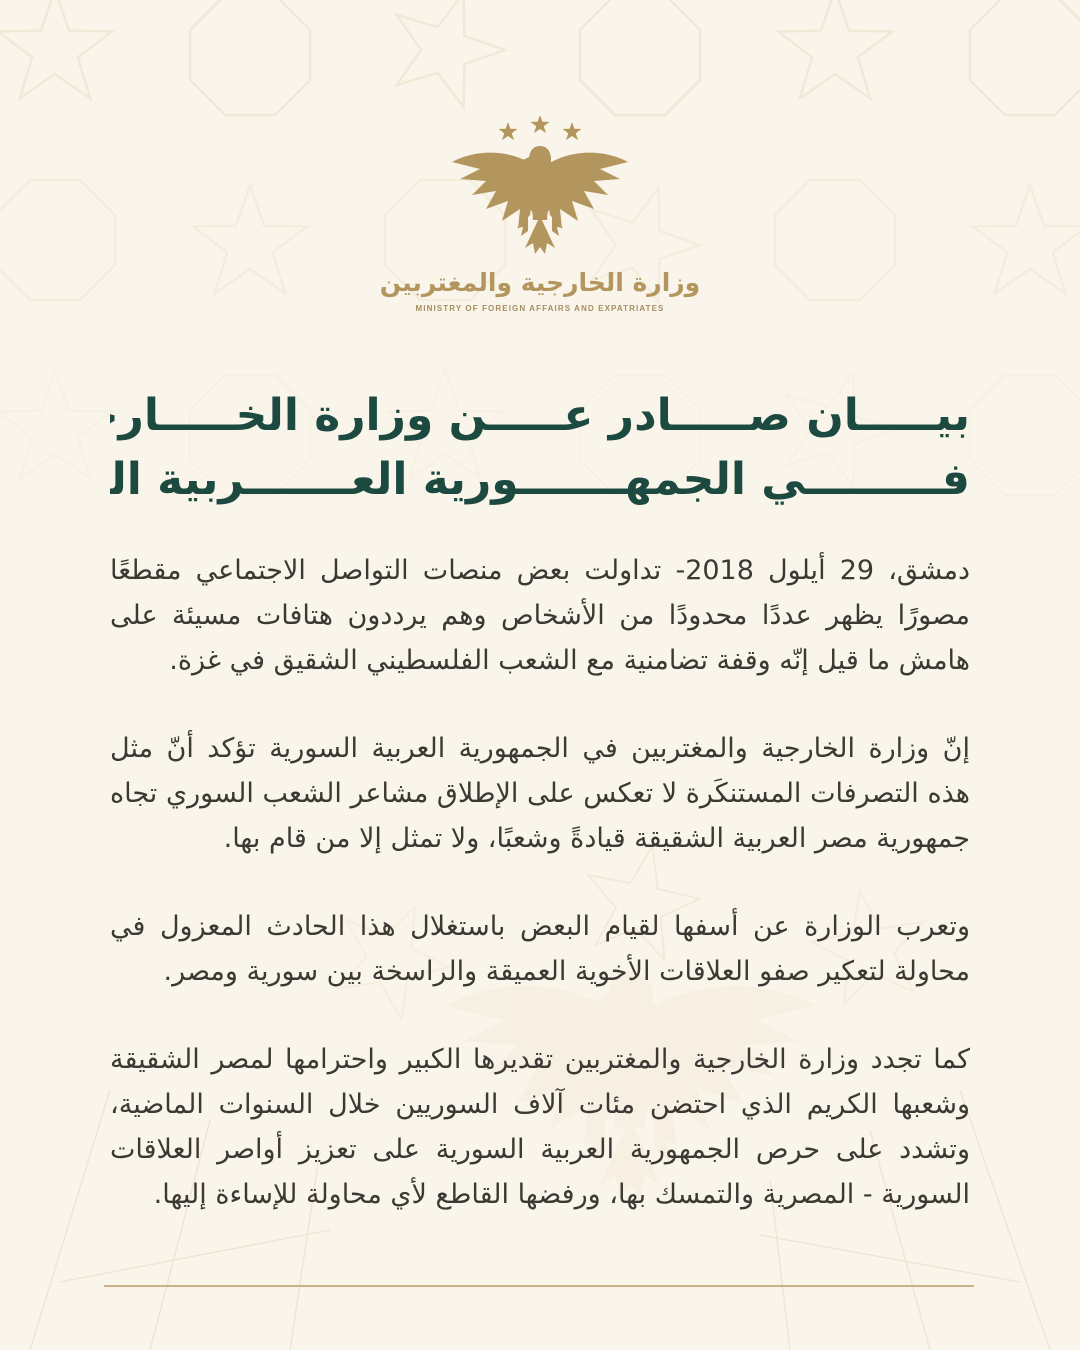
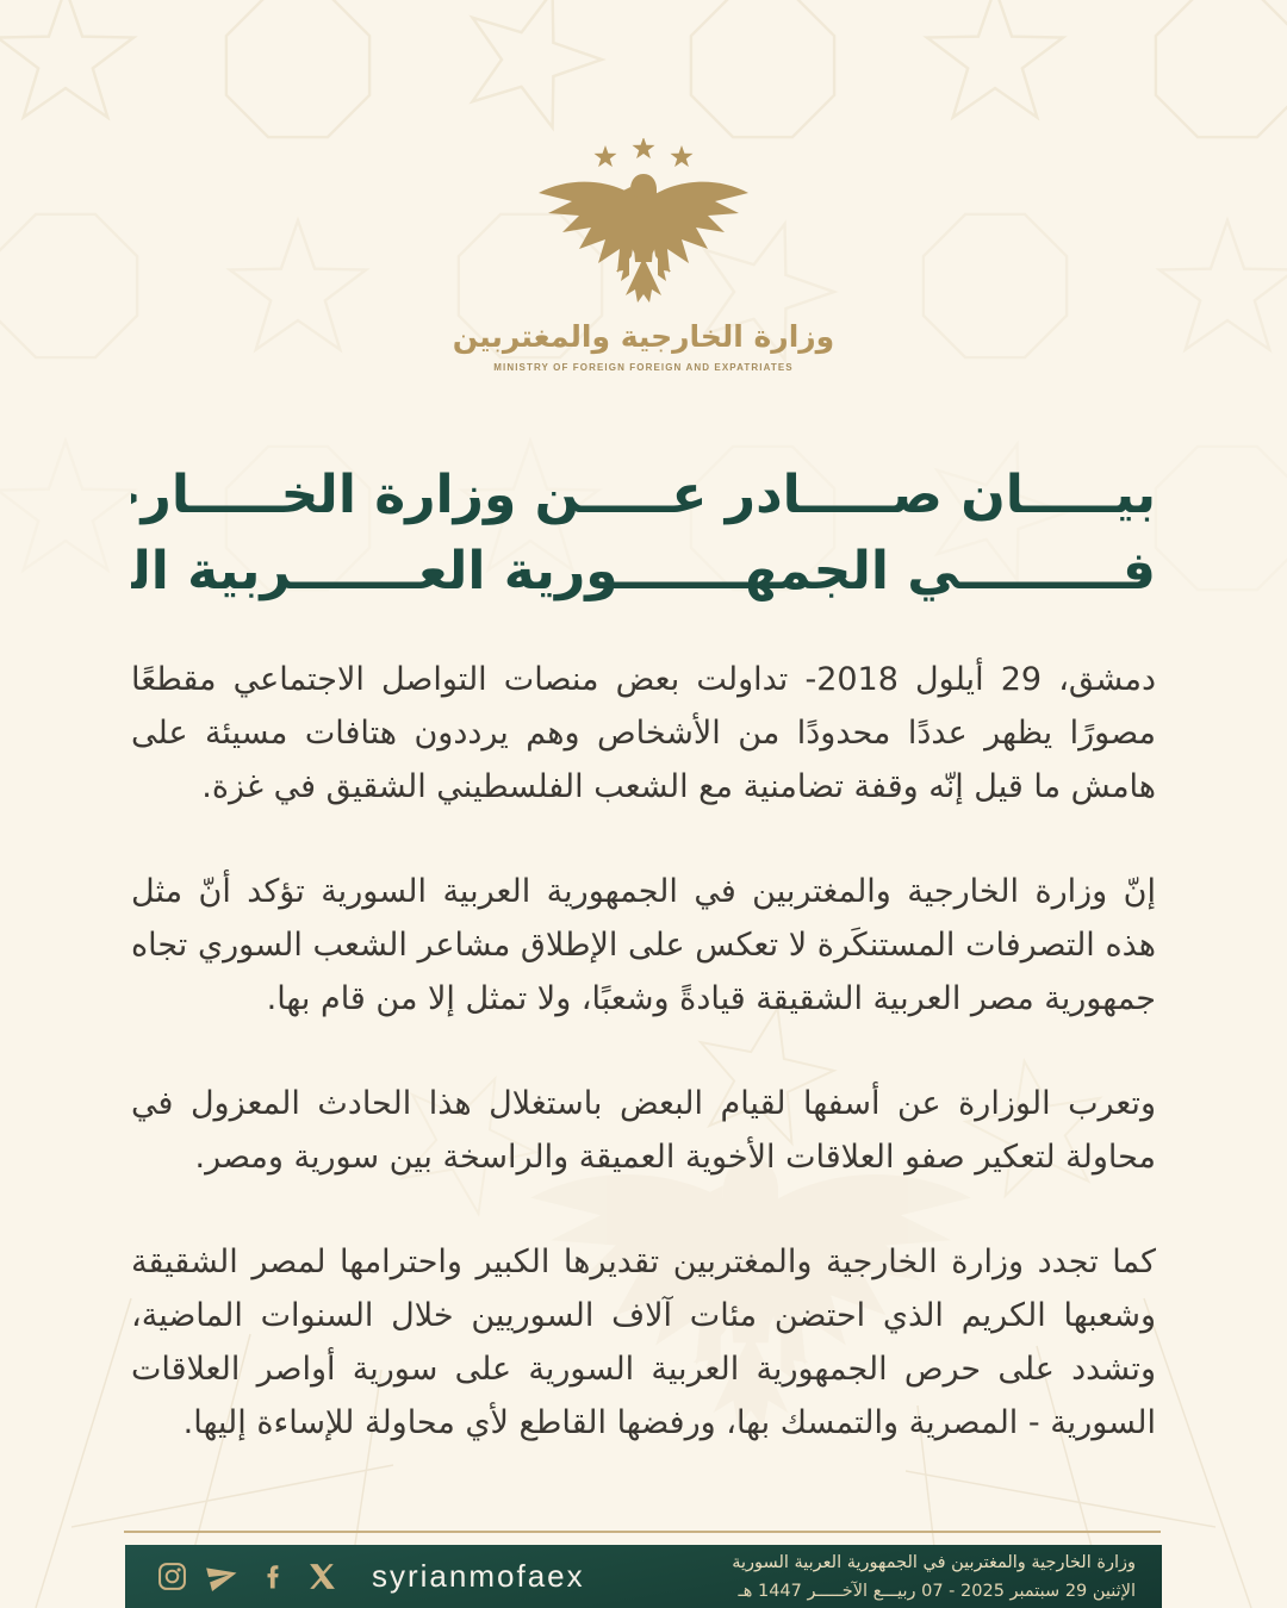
  وزارة الخارجية والمغتربين
- MINISTRY OF FOREIGN AFFAIRS AND EXPATRIATES
+ MINISTRY OF FOREIGN FOREIGN AND EXPATRIATES
  بيـــــان صـــــادر عـــــن وزارة الخـــــار
  فـــــــــي الجمهـــــــورية العـــــــربية ال
  دمشق، 29 أيلول 2018- تداولت بعض منصات التواصل الاجتماعي مقطعًا مصورًا يظهر عددًا محدودًا من الأشخاص وهم يرددون هتافات مسيئة على هامش ما قيل إنّه وقفة تضامنية مع الشعب الفلسطيني الشقيق في غزة.
  إنّ وزارة الخارجية والمغتربين في الجمهورية العربية السورية تؤكد أنّ مثل هذه التصرفات المستنكَرة لا تعكس على الإطلاق مشاعر الشعب السوري تجاه جمهورية مصر العربية الشقيقة قيادةً وشعبًا، ولا تمثل إلا من قام بها.
  وتعرب الوزارة عن أسفها لقيام البعض باستغلال هذا الحادث المعزول في محاولة لتعكير صفو العلاقات الأخوية العميقة والراسخة بين سورية ومصر.
- كما تجدد وزارة الخارجية والمغتربين تقديرها الكبير واحترامها لمصر الشقيقة وشعبها الكريم الذي احتضن مئات آلاف السوريين خلال السنوات الماضية، وتشدد على حرص الجمهورية العربية السورية على تعزيز أواصر العلاقات السورية - المصرية والتمسك بها، ورفضها القاطع لأي محاولة للإساءة إليها.
+ كما تجدد وزارة الخارجية والمغتربين تقديرها الكبير واحترامها لمصر الشقيقة وشعبها الكريم الذي احتضن مئات آلاف السوريين خلال السنوات الماضية، وتشدد على حرص الجمهورية العربية السورية على سورية أواصر العلاقات السورية - المصرية والتمسك بها، ورفضها القاطع لأي محاولة للإساءة إليها.
+ syrianmofaex
+ وزارة الخارجية والمغتربين في الجمهورية العربية السورية
+ الإثنين 29 سبتمبر 2025 - 07 ربيـــع الآخـــــر 1447 هـ
